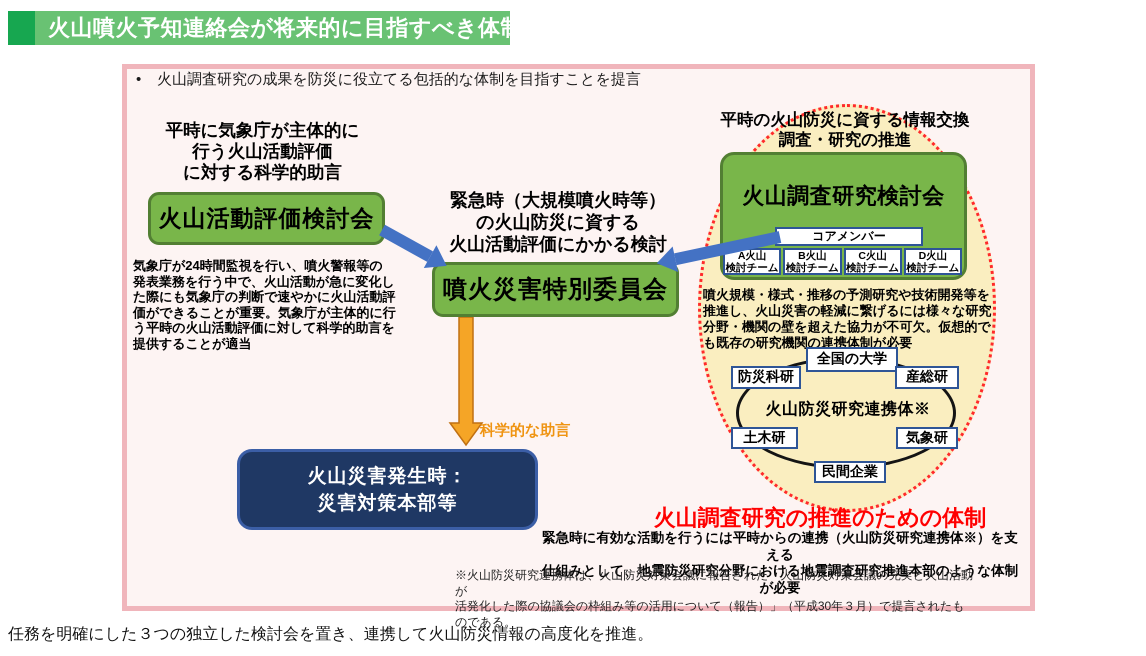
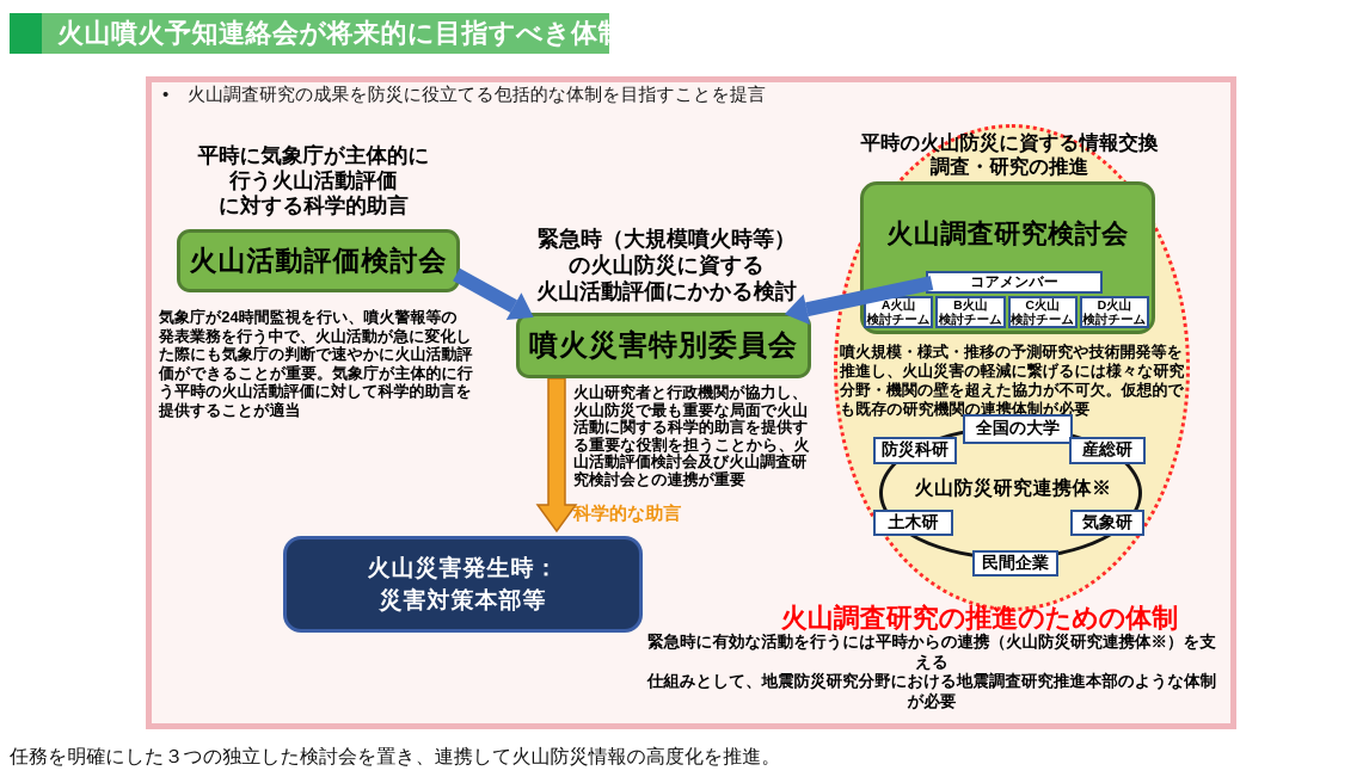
  火山噴火予知連絡会が将来的に目指すべき体制
  •
  火山調査研究の成果を防災に役立てる包括的な体制を目指すことを提言
  平時に気象庁が主体的に
  行う火山活動評価
  に対する科学的助言
  火山活動評価検討会
  気象庁が24時間監視を行い、噴火警報等の
  発表業務を行う中で、火山活動が急に変化し
  た際にも気象庁の判断で速やかに火山活動評
  価ができることが重要。気象庁が主体的に行
  う平時の火山活動評価に対して科学的助言を
  提供することが適当
  緊急時（大規模噴火時等）
  の火山防災に資する
  火山活動評価にかかる検討
  噴火災害特別委員会
+ 火山研究者と行政機関が協力し、
+ 火山防災で最も重要な局面で火山
+ 活動に関する科学的助言を提供す
+ る重要な役割を担うことから、火
+ 山活動評価検討会及び火山調査研
+ 究検討会との連携が重要
  科学的な助言
  火山災害発生時：
  災害対策本部等
  平時の火山防災に資する情報交換
  調査・研究の推進
  火山調査研究検討会
  コアメンバー
  A火山
  検討チーム
  B火山
  検討チーム
  C火山
  検討チーム
  D火山
  検討チーム
  噴火規模・様式・推移の予測研究や技術開発等を
  推進し、火山災害の軽減に繋げるには様々な研究
  分野・機関の壁を超えた協力が不可欠。仮想的で
  も既存の研究機関の連携体制が必要
  火山防災研究連携体※
  全国の大学
  防災科研
  産総研
  土木研
  気象研
  民間企業
  火山調査研究の推進のための体制
  緊急時に有効な活動を行うには平時からの連携（火山防災研究連携体※）を支える
  仕組みとして、地震防災研究分野における地震調査研究推進本部のような体制が必要
- ※火山防災研究連携体は、火山防災対策会議に報告された「火山防災対策会議の充実と火山活動が
- 活発化した際の協議会の枠組み等の活用について（報告）」（平成30年３月）で提言されたものである。
  任務を明確にした３つの独立した検討会を置き、連携して火山防災情報の高度化を推進。
